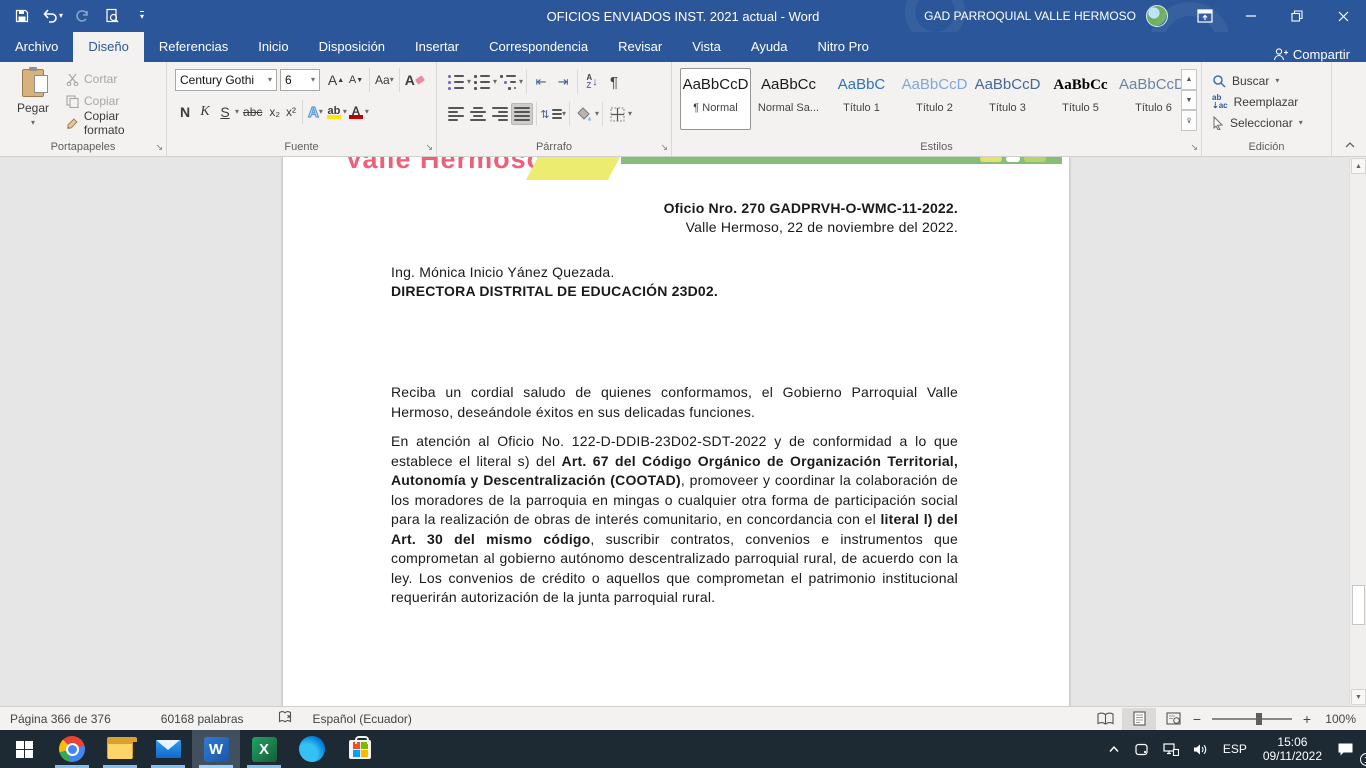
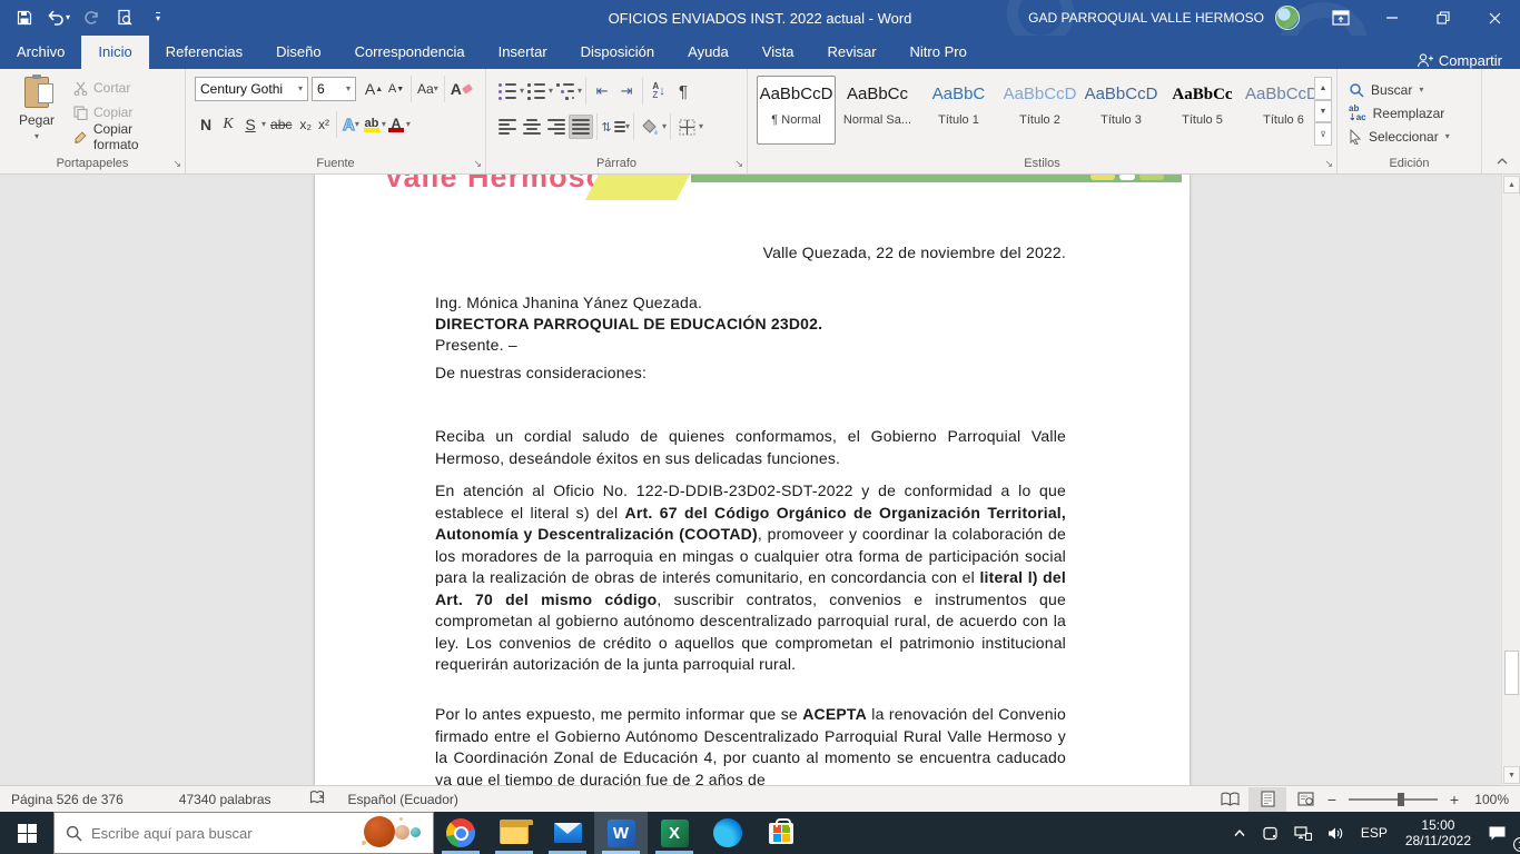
  ▾
  ▾
- OFICIOS ENVIADOS INST. 2021 actual - Word
+ OFICIOS ENVIADOS INST. 2022 actual - Word
  GAD PARROQUIAL VALLE HERMOSO
  Archivo
- Diseño
+ Inicio
  Referencias
- Inicio
+ Diseño
- Disposición
+ Correspondencia
  Insertar
- Correspondencia
+ Disposición
- Revisar
+ Ayuda
  Vista
- Ayuda
+ Revisar
  Nitro Pro
  Compartir
  Pegar
  ▾
  Cortar
  Copiar
  Copiar formato
  Portapapeles
  ↘
  Century Gothi
  ▾
  6
  ▾
  A
  A
  Aa
  ▾
  A
  N
  K
  S
  ▾
  abc
  x₂
  x²
  A
  ▾
  ab
  ▾
  A
  ▾
  Fuente
  ↘
  ▾
  ▾
  ▾
  ⇤
  ⇥
  A
  Z
  ↓
  ¶
  ⇅
  ▾
  ▾
  ▾
  Párrafo
  ↘
  AaBbCcD
  ¶ Normal
  AaBbCc
  Normal Sa...
  AaBbC
  Título 1
  AaBbCcD
  Título 2
  AaBbCcD
  Título 3
  AaBbCc
  Título 5
  AaBbCcD
  Título 6
  Estilos
  ↘
  Buscar
  ▾
  ab
  ⇣ac
  Reemplazar
  Seleccionar
  ▾
  Edición
  Valle Hermoso
- Oficio Nro. 270 GADPRVH-O-WMC-11-2022.
- Valle Hermoso, 22 de noviembre del 2022.
+ Valle Quezada, 22 de noviembre del 2022.
- Ing. Mónica Inicio Yánez Quezada.
+ Ing. Mónica Jhanina Yánez Quezada.
- DIRECTORA DISTRITAL DE EDUCACIÓN 23D02.
+ DIRECTORA PARROQUIAL DE EDUCACIÓN 23D02.
+ Presente. –
+ De nuestras consideraciones:
  Reciba un cordial saludo de quienes conformamos, el Gobierno Parroquial Valle Hermoso, deseándole éxitos en sus delicadas funciones.
- En atención al Oficio No. 122-D-DDIB-23D02-SDT-2022 y de conformidad a lo que establece el literal s) del Art. 67 del Código Orgánico de Organización Territorial, Autonomía y Descentralización (COOTAD), promoveer y coordinar la colaboración de los moradores de la parroquia en mingas o cualquier otra forma de participación social para la realización de obras de interés comunitario, en concordancia con el literal l) del Art. 30 del mismo código, suscribir contratos, convenios e instrumentos que comprometan al gobierno autónomo descentralizado parroquial rural, de acuerdo con la ley. Los convenios de crédito o aquellos que comprometan el patrimonio institucional requerirán autorización de la junta parroquial rural.
+ En atención al Oficio No. 122-D-DDIB-23D02-SDT-2022 y de conformidad a lo que establece el literal s) del Art. 67 del Código Orgánico de Organización Territorial, Autonomía y Descentralización (COOTAD), promoveer y coordinar la colaboración de los moradores de la parroquia en mingas o cualquier otra forma de participación social para la realización de obras de interés comunitario, en concordancia con el literal l) del Art. 70 del mismo código, suscribir contratos, convenios e instrumentos que comprometan al gobierno autónomo descentralizado parroquial rural, de acuerdo con la ley. Los convenios de crédito o aquellos que comprometan el patrimonio institucional requerirán autorización de la junta parroquial rural.
+ Por lo antes expuesto, me permito informar que se ACEPTA la renovación del Convenio firmado entre el Gobierno Autónomo Descentralizado Parroquial Rural Valle Hermoso y la Coordinación Zonal de Educación 4, por cuanto al momento se encuentra caducado ya que el tiempo de duración fue de 2 años de
- Página 366 de 376
+ Página 526 de 376
- 60168 palabras
+ 47340 palabras
  Español (Ecuador)
  −
  +
  100%
+ Escribe aquí para buscar
  W
  X
  ESP
- 15:06
+ 15:00
- 09/11/2022
+ 28/11/2022
